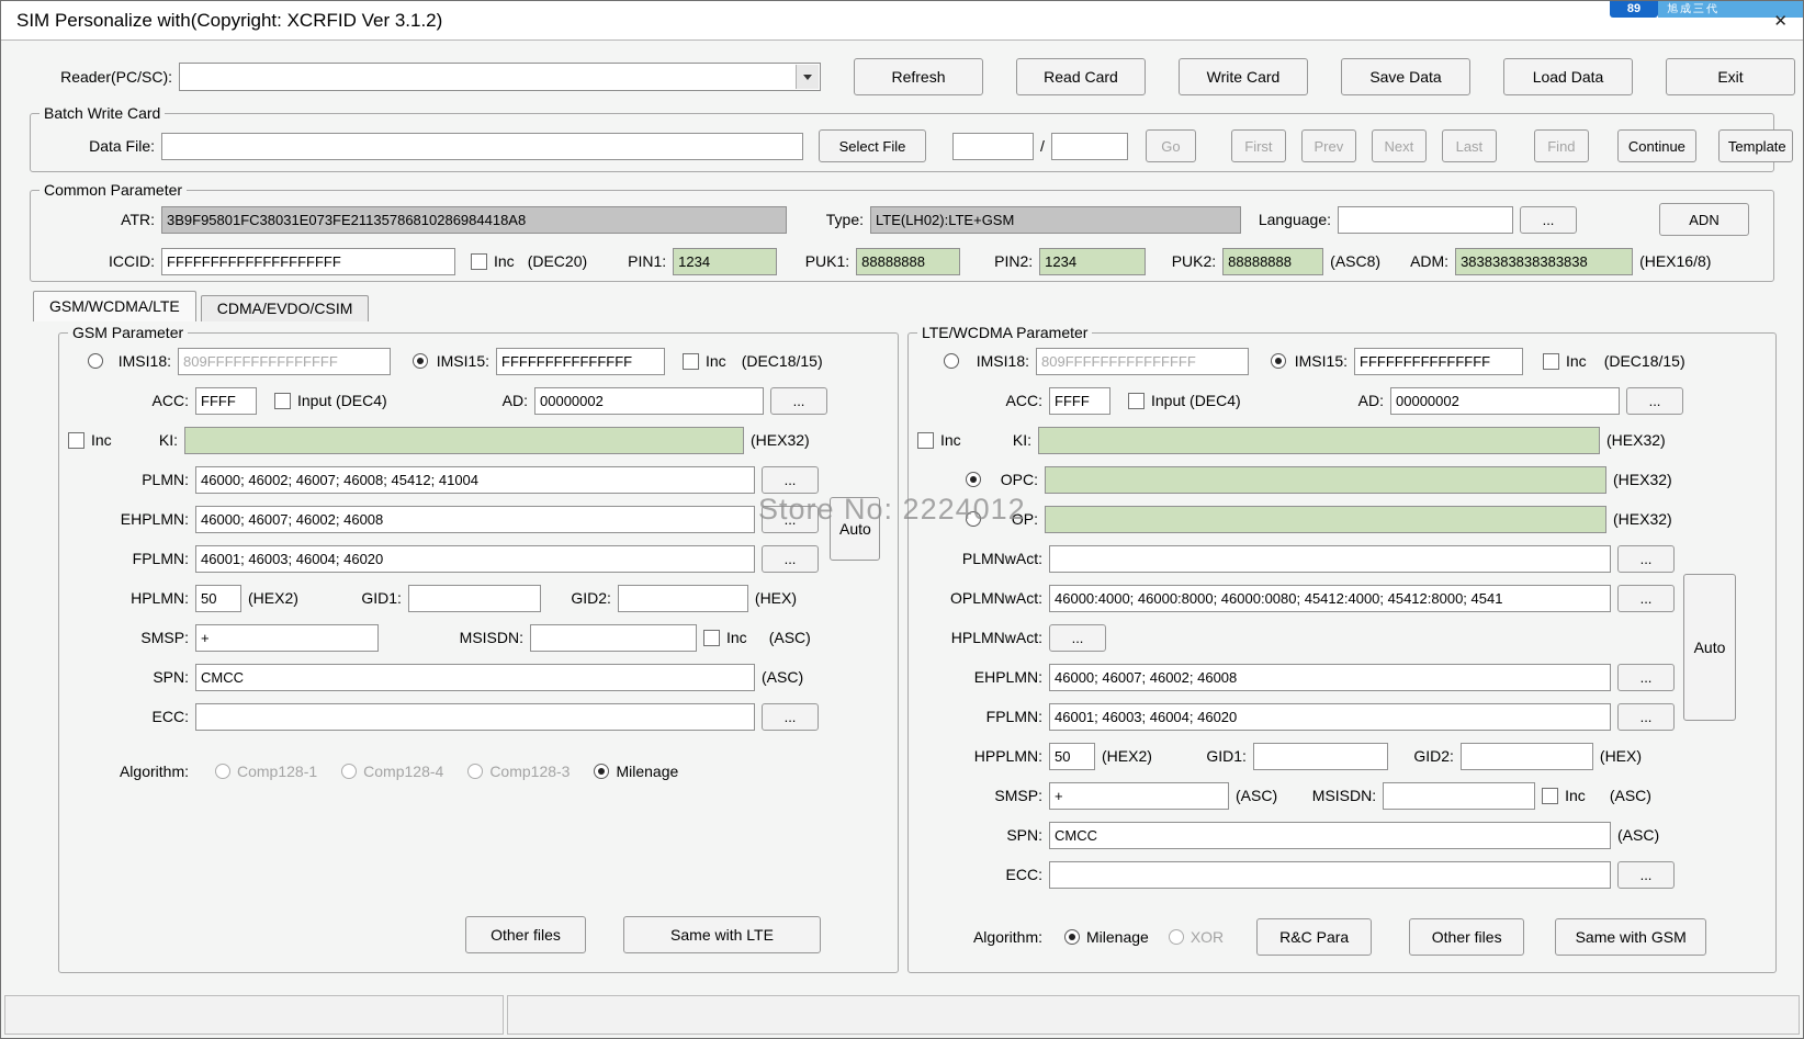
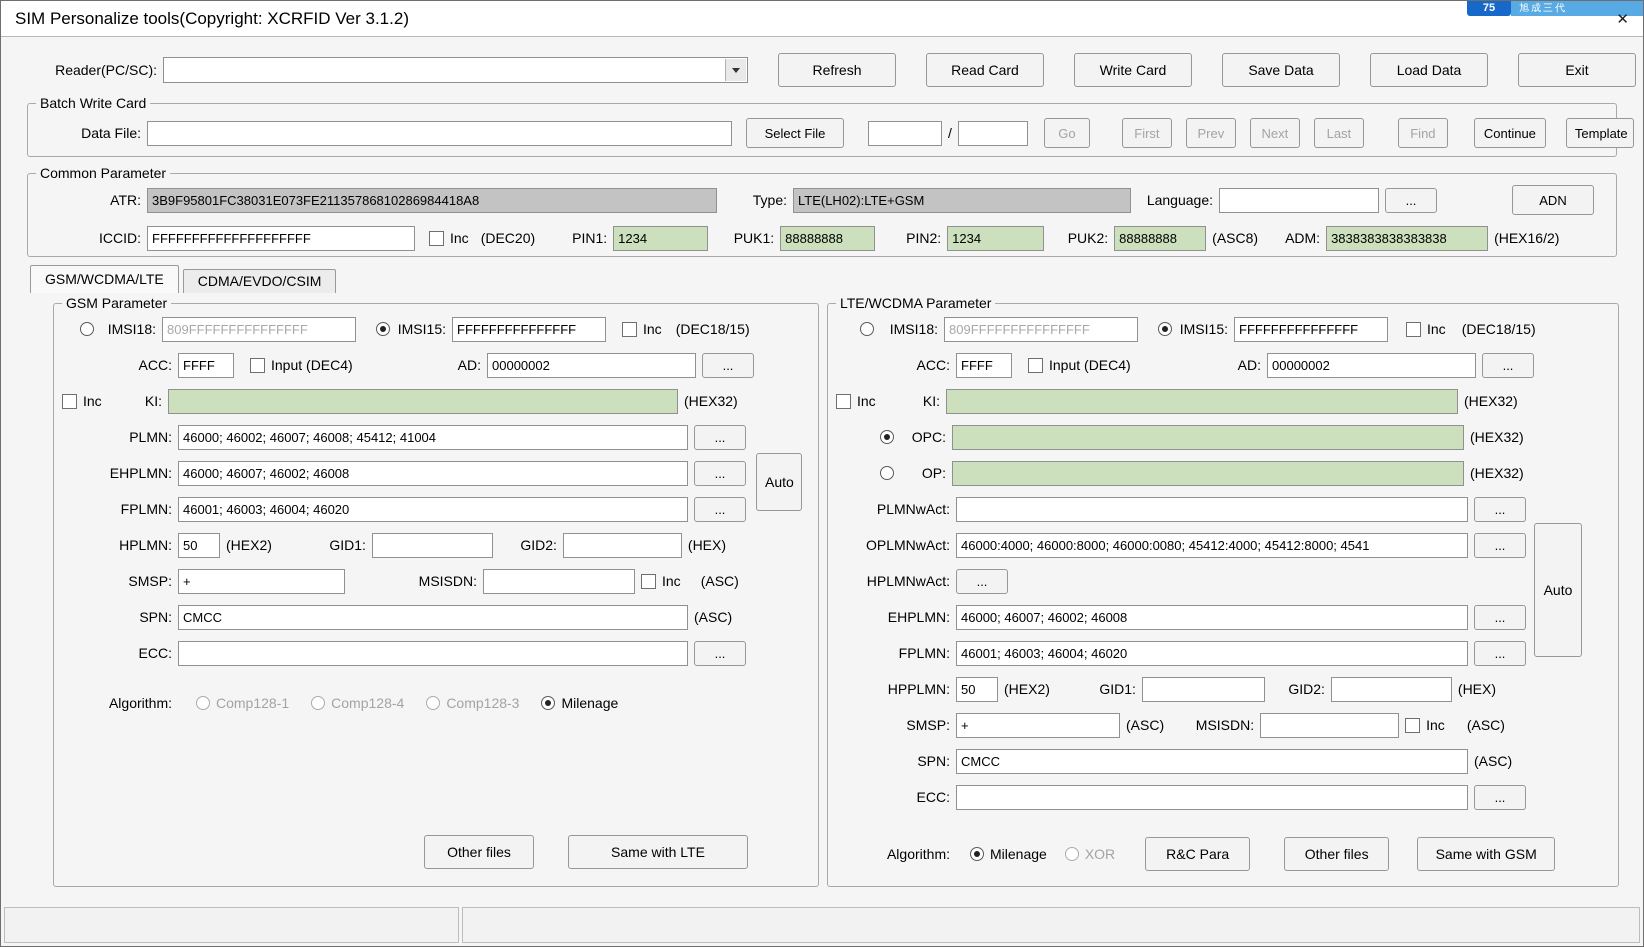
- SIM Personalize with(Copyright: XCRFID Ver 3.1.2)
+ SIM Personalize tools(Copyright: XCRFID Ver 3.1.2)
- 89
+ 75
  旭成三代
  ✕
  Reader(PC/SC):
  Refresh
  Read Card
  Write Card
  Save Data
  Load Data
  Exit
  Batch Write Card
  Data File:
  Select File
  /
  Go
  First
  Prev
  Next
  Last
  Find
  Continue
  Template
  Common Parameter
  ATR:
  3B9F95801FC38031E073FE21135786810286984418A8
  Type:
  LTE(LH02):LTE+GSM
  Language:
  ...
  ADN
  ICCID:
  FFFFFFFFFFFFFFFFFFFF
  Inc
  (DEC20)
  PIN1:
  1234
  PUK1:
  88888888
  PIN2:
  1234
  PUK2:
  88888888
  (ASC8)
  ADM:
  3838383838383838
- (HEX16/8)
+ (HEX16/2)
  GSM/WCDMA/LTE
  CDMA/EVDO/CSIM
  GSM Parameter
  IMSI18:
  809FFFFFFFFFFFFFFF
  IMSI15:
  FFFFFFFFFFFFFFF
  Inc
  (DEC18/15)
  ACC:
  FFFF
  Input (DEC4)
  AD:
  00000002
  ...
  Inc
  KI:
  (HEX32)
  PLMN:
  46000; 46002; 46007; 46008; 45412; 41004
  ...
  EHPLMN:
  46000; 46007; 46002; 46008
  ...
  FPLMN:
  46001; 46003; 46004; 46020
  ...
  HPLMN:
  50
  (HEX2)
  GID1:
  GID2:
  (HEX)
  SMSP:
  +
  MSISDN:
  Inc
  (ASC)
  SPN:
  CMCC
  (ASC)
  ECC:
  ...
  Algorithm:
  Comp128-1
  Comp128-4
  Comp128-3
  Milenage
  Other files
  Same with LTE
  Auto
  LTE/WCDMA Parameter
  IMSI18:
  809FFFFFFFFFFFFFFF
  IMSI15:
  FFFFFFFFFFFFFFF
  Inc
  (DEC18/15)
  ACC:
  FFFF
  Input (DEC4)
  AD:
  00000002
  ...
  Inc
  KI:
  (HEX32)
  OPC:
  (HEX32)
  OP:
  (HEX32)
  PLMNwAct:
  ...
  OPLMNwAct:
  46000:4000; 46000:8000; 46000:0080; 45412:4000; 45412:8000; 4541
  ...
  HPLMNwAct:
  ...
  EHPLMN:
  46000; 46007; 46002; 46008
  ...
  FPLMN:
  46001; 46003; 46004; 46020
  ...
  HPPLMN:
  50
  (HEX2)
  GID1:
  GID2:
  (HEX)
  SMSP:
  +
  (ASC)
  MSISDN:
  Inc
  (ASC)
  SPN:
  CMCC
  (ASC)
  ECC:
  ...
  Algorithm:
  Milenage
  XOR
  R&C Para
  Other files
  Same with GSM
  Auto
- Store No: 2224012
